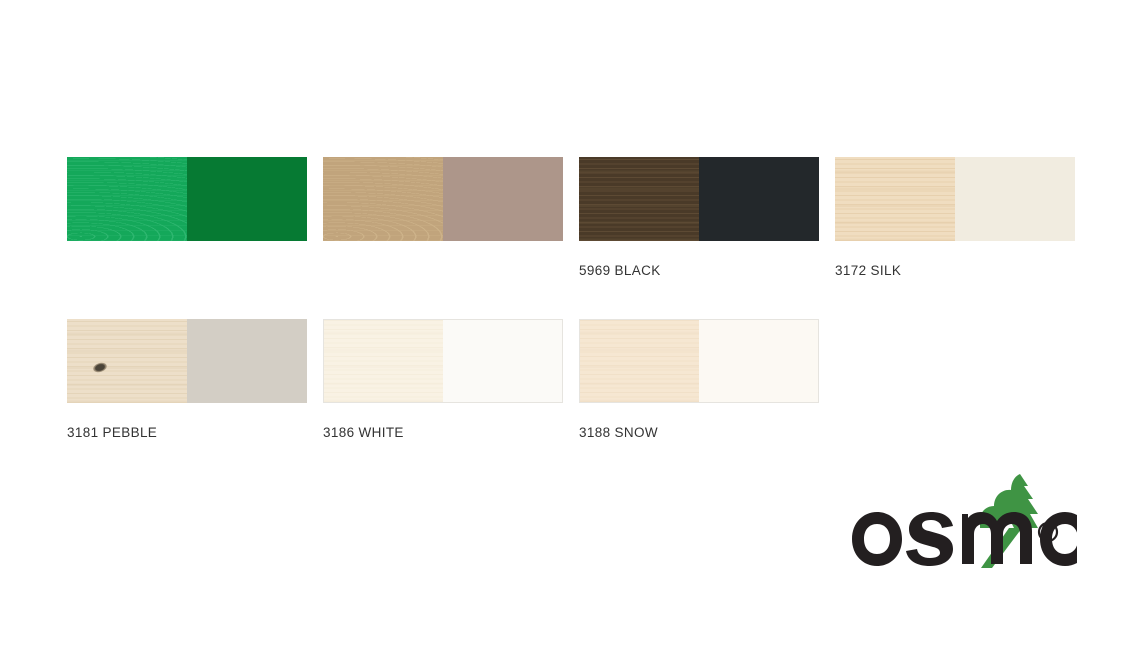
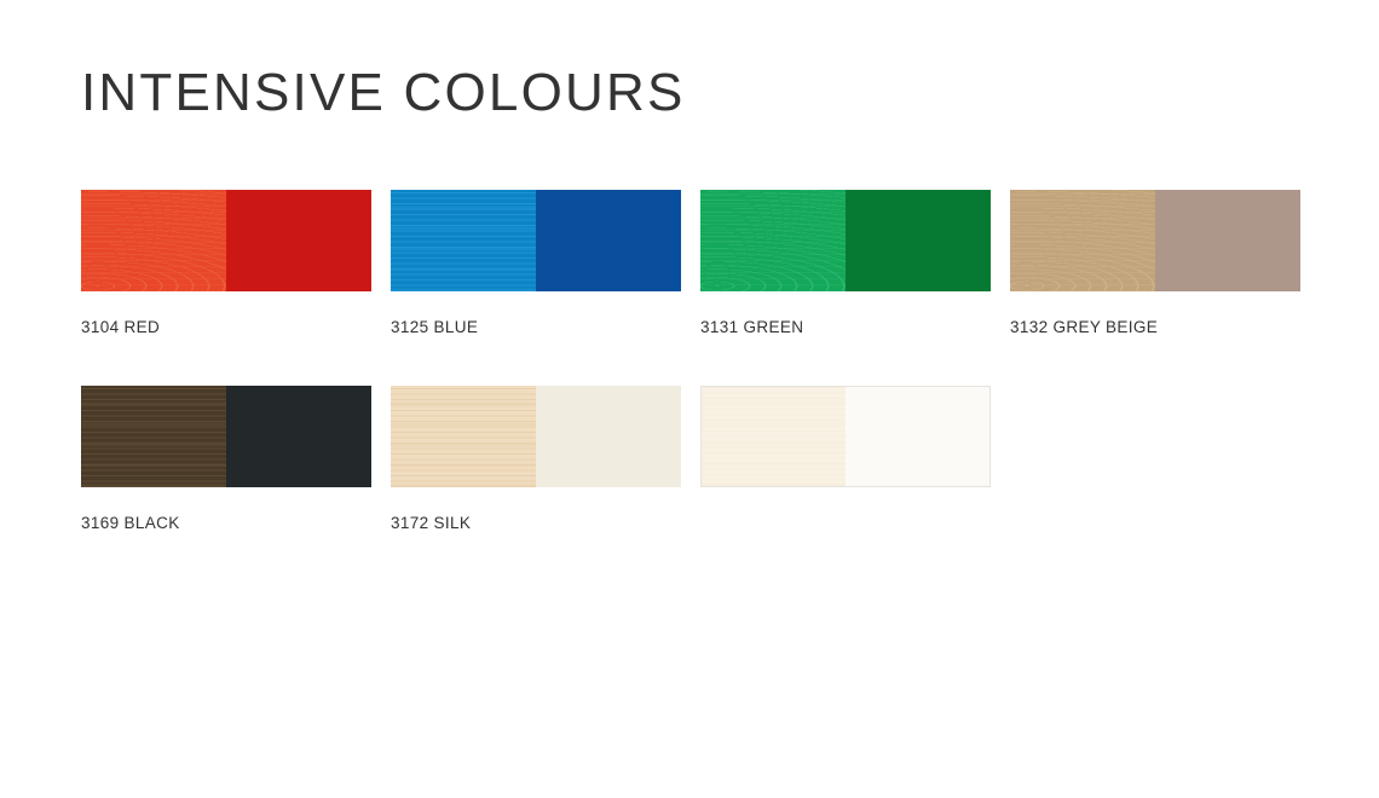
+ INTENSIVE COLOURS
+ 3104 RED
+ 3125 BLUE
+ 3131 GREEN
+ 3132 GREY BEIGE
- 5969 BLACK
+ 3169 BLACK
  3172 SILK
- 3181 PEBBLE
- 3186 WHITE
- 3188 SNOW
- R
